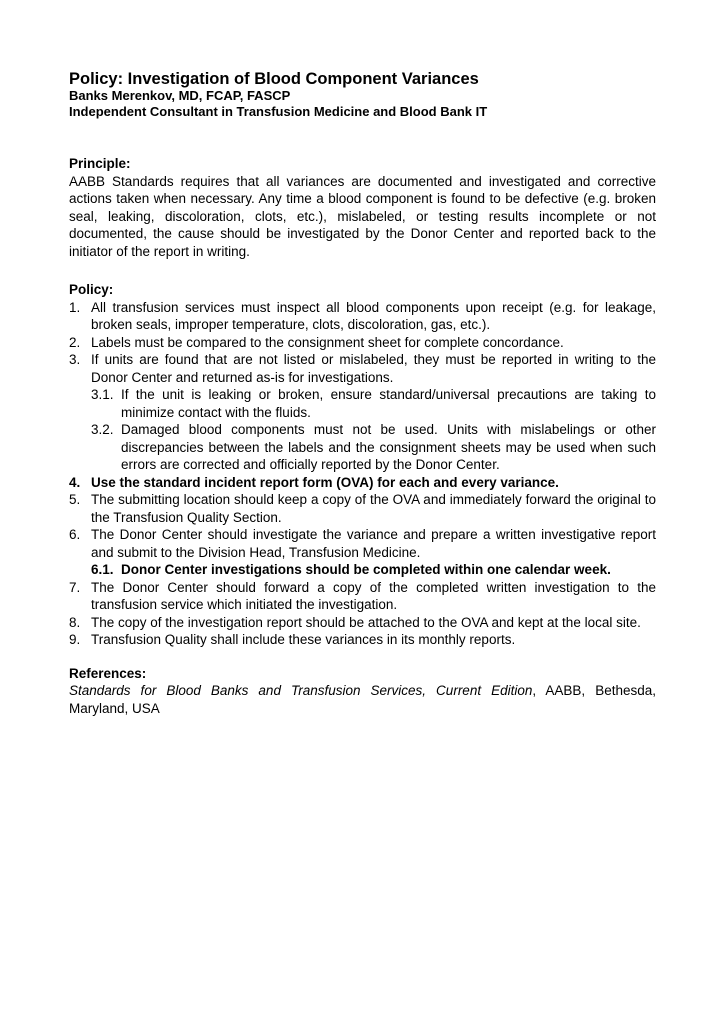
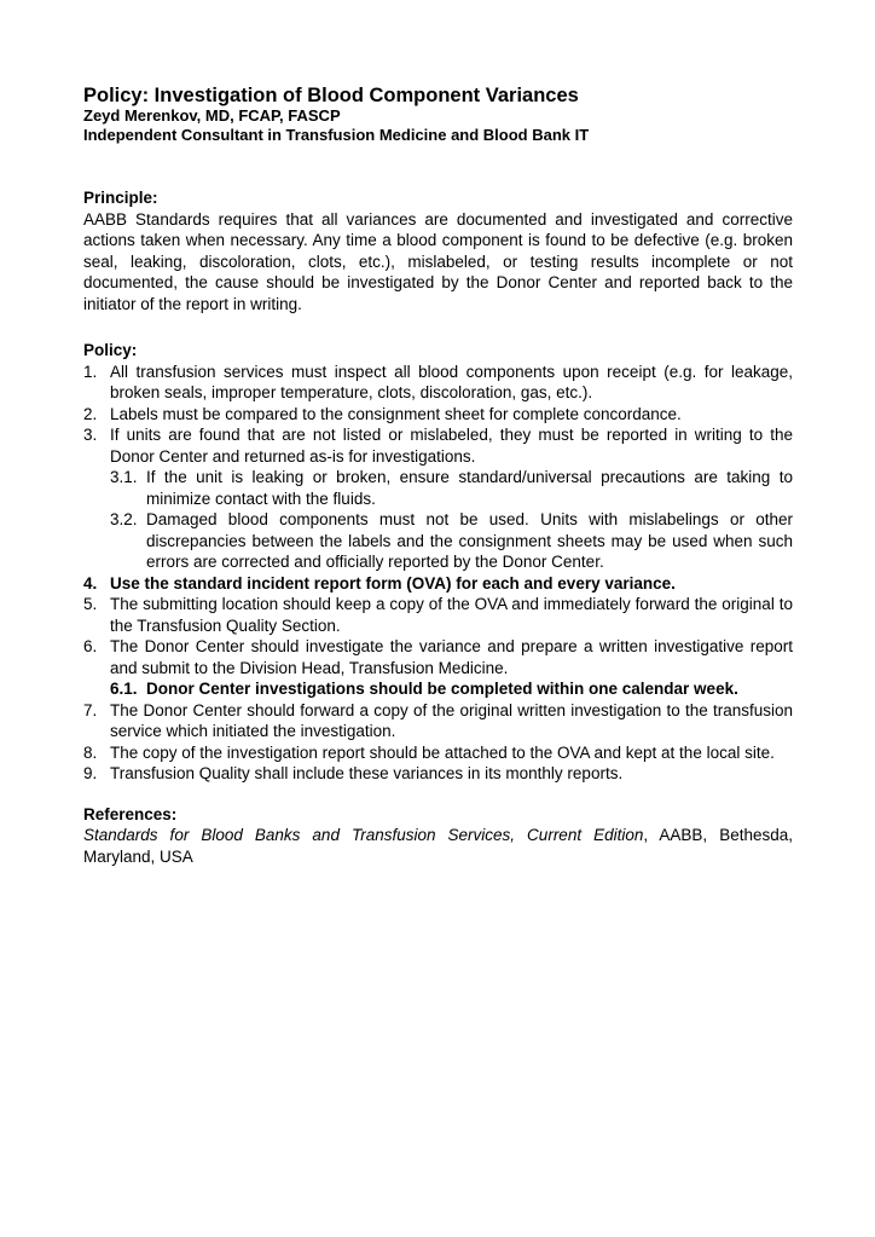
  Policy: Investigation of Blood Component Variances
- Banks Merenkov, MD, FCAP, FASCP
+ Zeyd Merenkov, MD, FCAP, FASCP
  Independent Consultant in Transfusion Medicine and Blood Bank IT
  Principle:
  AABB Standards requires that all variances are documented and investigated and corrective actions taken when necessary. Any time a blood component is found to be defective (e.g. broken seal, leaking, discoloration, clots, etc.), mislabeled, or testing results incomplete or not documented, the cause should be investigated by the Donor Center and reported back to the initiator of the report in writing.
  Policy:
  1.
  All transfusion services must inspect all blood components upon receipt (e.g. for leakage, broken seals, improper temperature, clots, discoloration, gas, etc.).
  2.
  Labels must be compared to the consignment sheet for complete concordance.
  3.
  If units are found that are not listed or mislabeled, they must be reported in writing to the Donor Center and returned as-is for investigations.
  3.1.
  If the unit is leaking or broken, ensure standard/universal precautions are taking to minimize contact with the fluids.
  3.2.
  Damaged blood components must not be used. Units with mislabelings or other discrepancies between the labels and the consignment sheets may be used when such errors are corrected and officially reported by the Donor Center.
  4.
  Use the standard incident report form (OVA) for each and every variance.
  5.
  The submitting location should keep a copy of the OVA and immediately forward the original to the Transfusion Quality Section.
  6.
  The Donor Center should investigate the variance and prepare a written investigative report and submit to the Division Head, Transfusion Medicine.
  6.1.
  Donor Center investigations should be completed within one calendar week.
  7.
- The Donor Center should forward a copy of the completed written investigation to the transfusion service which initiated the investigation.
+ The Donor Center should forward a copy of the original written investigation to the transfusion service which initiated the investigation.
  8.
  The copy of the investigation report should be attached to the OVA and kept at the local site.
  9.
  Transfusion Quality shall include these variances in its monthly reports.
  References:
  Standards for Blood Banks and Transfusion Services, Current Edition, AABB, Bethesda, Maryland, USA
